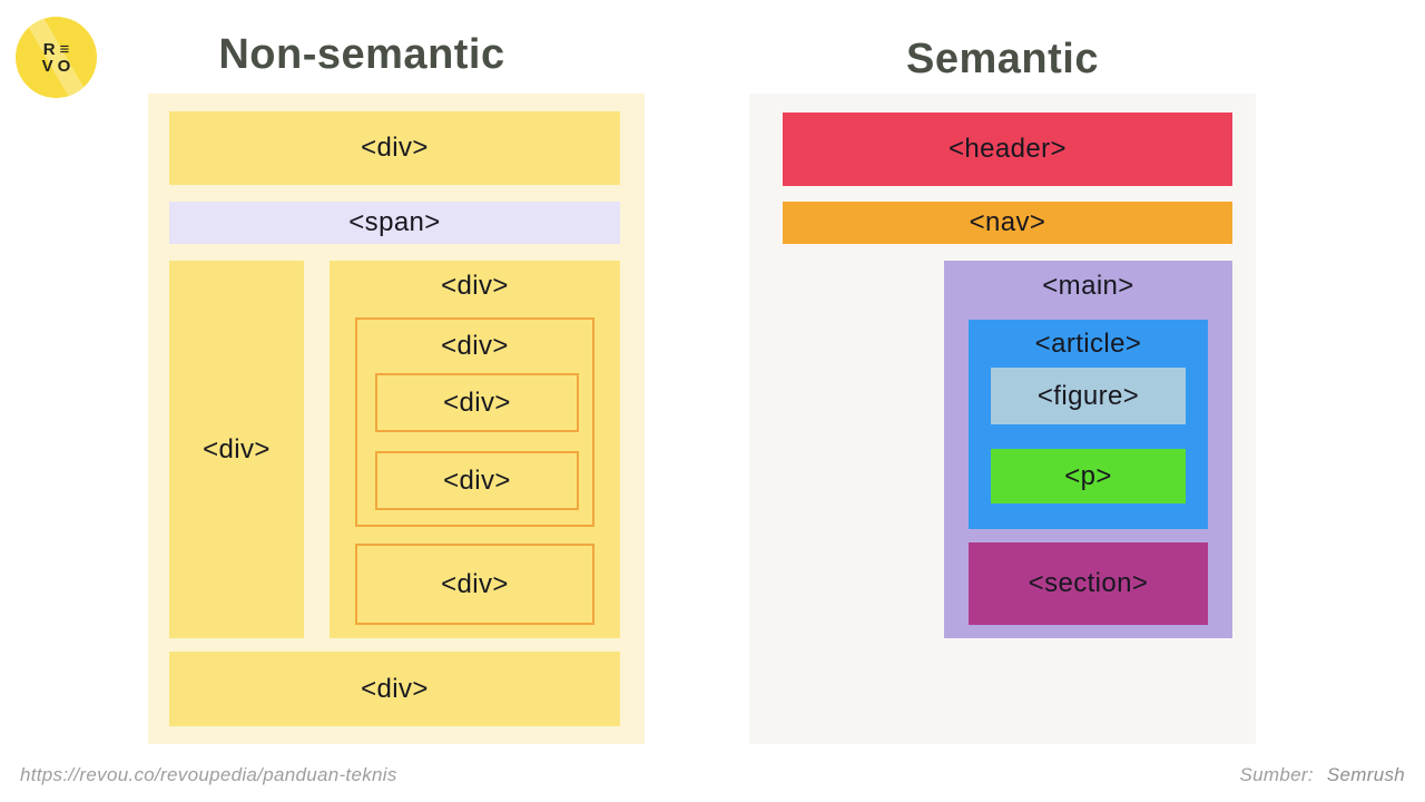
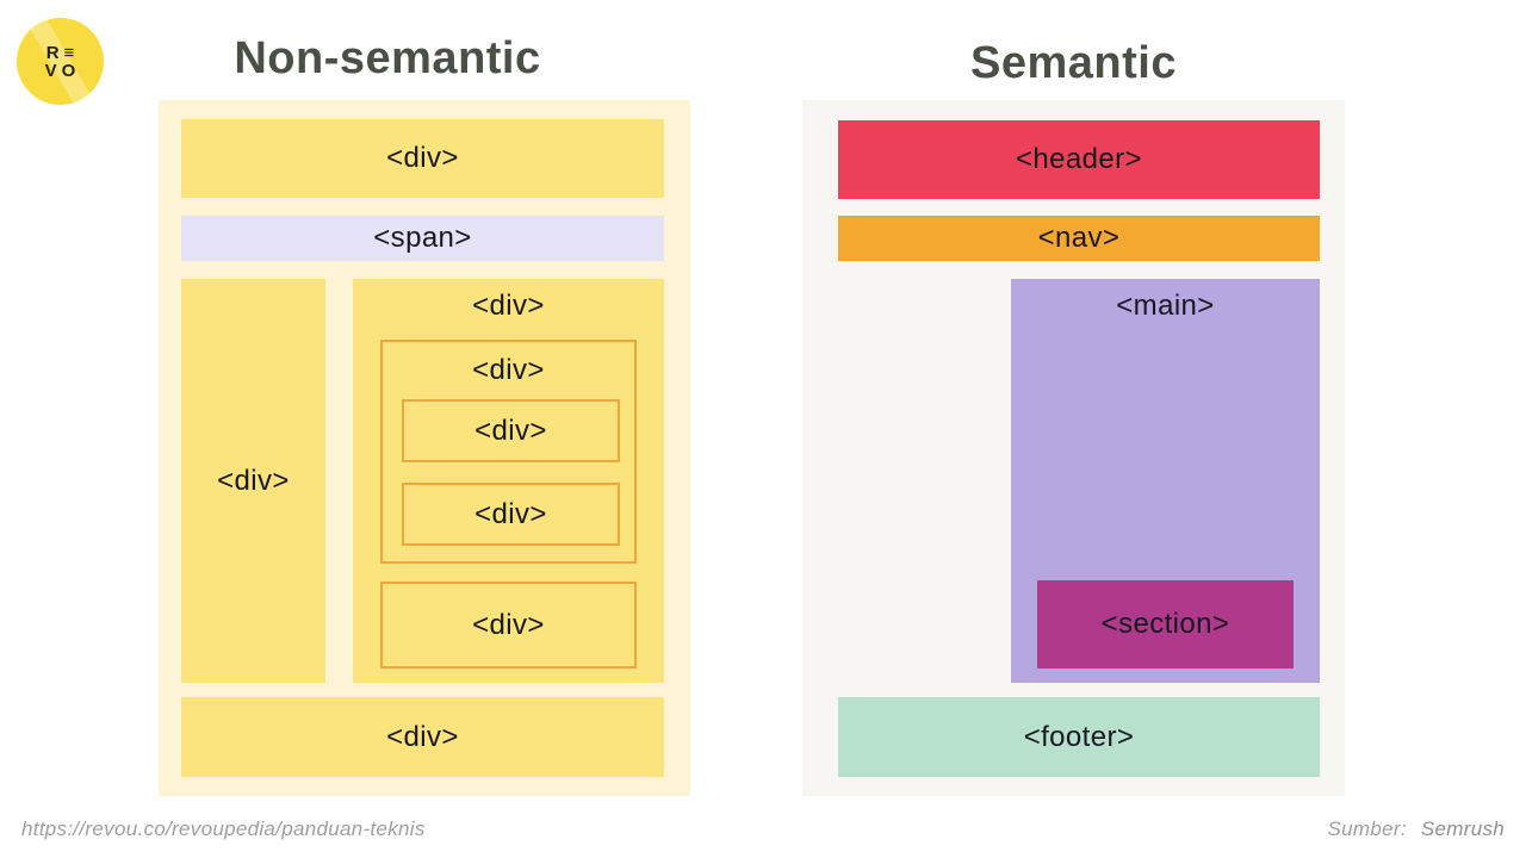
  R≡
  VO
  Non-semantic
  Semantic
  <div>
  <span>
  <div>
  <div>
  <div>
  <div>
  <div>
  <div>
  <div>
  <header>
  <nav>
  <main>
- <article>
- <figure>
- <p>
  <section>
+ <footer>
  https://revou.co/revoupedia/panduan-teknis
  Sumber: Semrush
